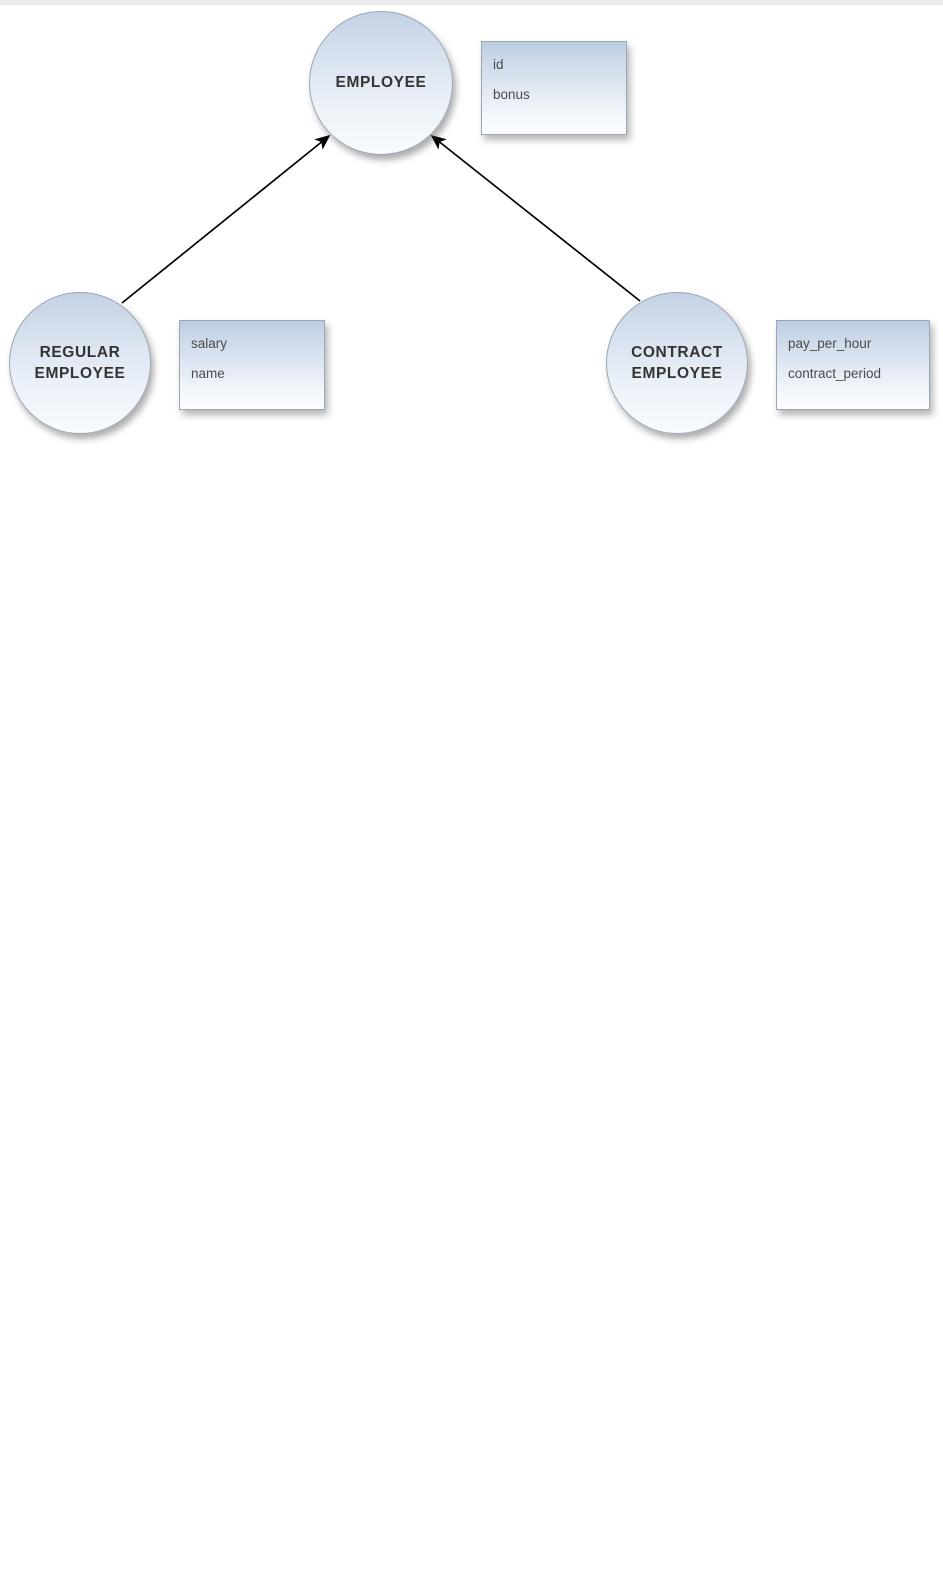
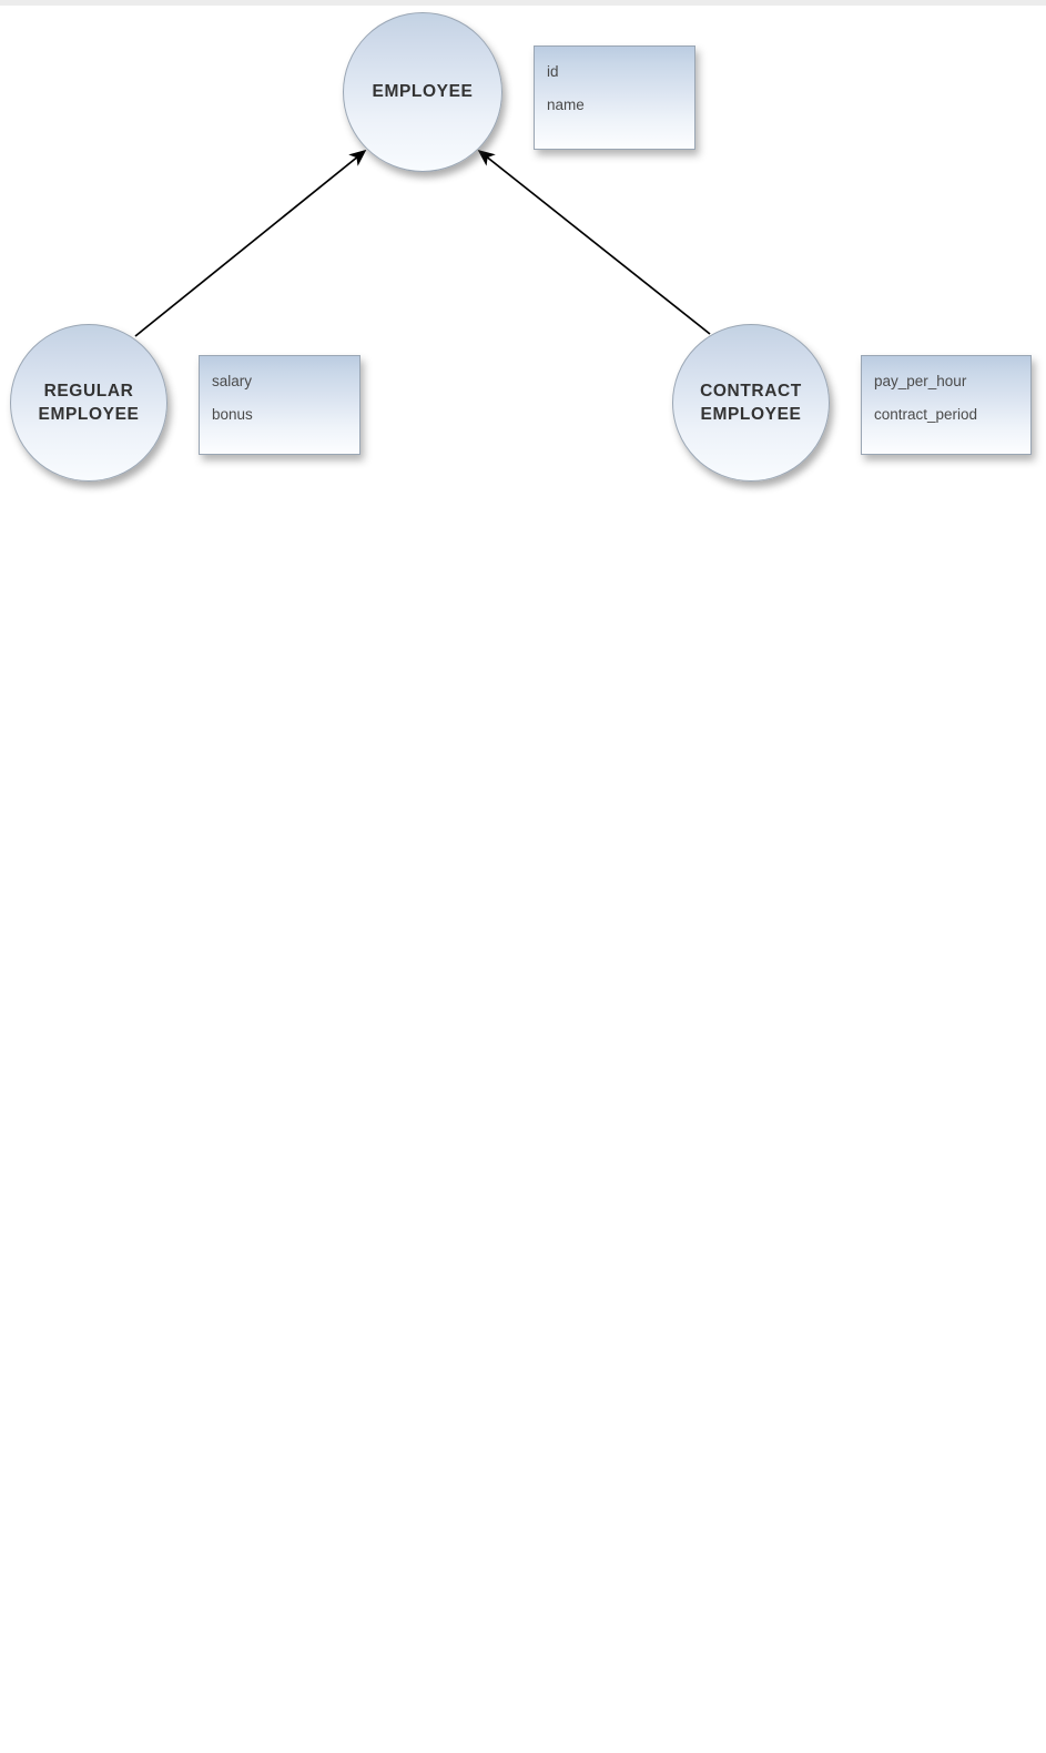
  EMPLOYEE
  REGULAR
  EMPLOYEE
  CONTRACT
  EMPLOYEE
  id
- bonus
+ name
  salary
- name
+ bonus
  pay_per_hour
  contract_period
